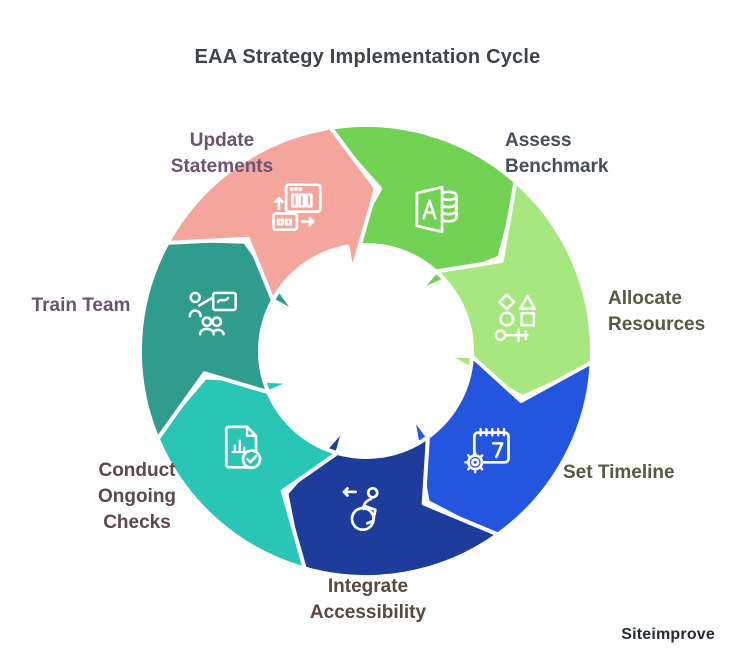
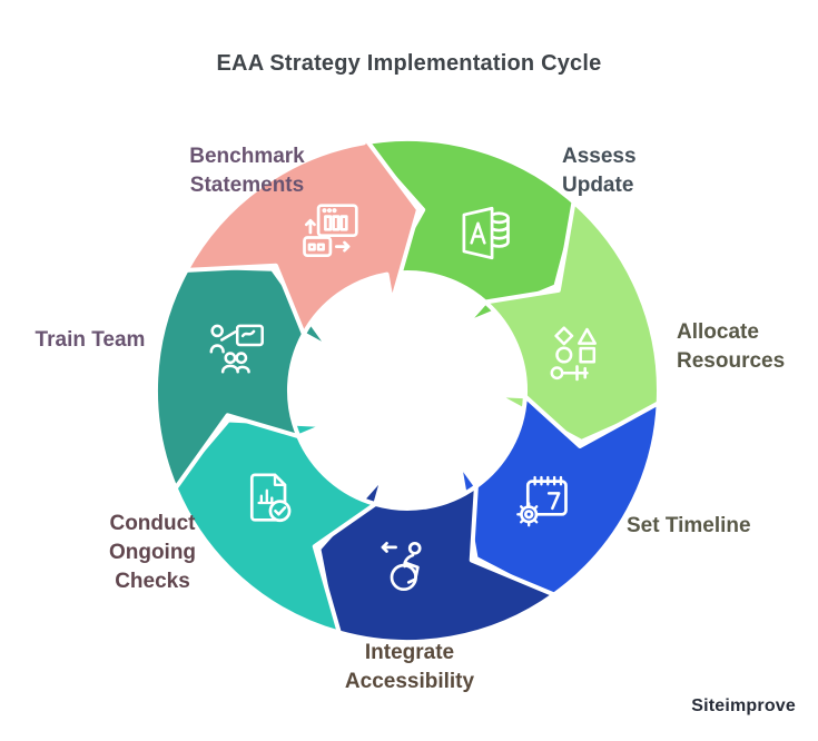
  EAA Strategy Implementation Cycle
  Assess
- Benchmark
+ Update
  Allocate
  Resources
  Set Timeline
  Integrate
  Accessibility
  Conduct
  Ongoing
  Checks
  Train Team
- Update
+ Benchmark
  Statements
  Siteimprove
